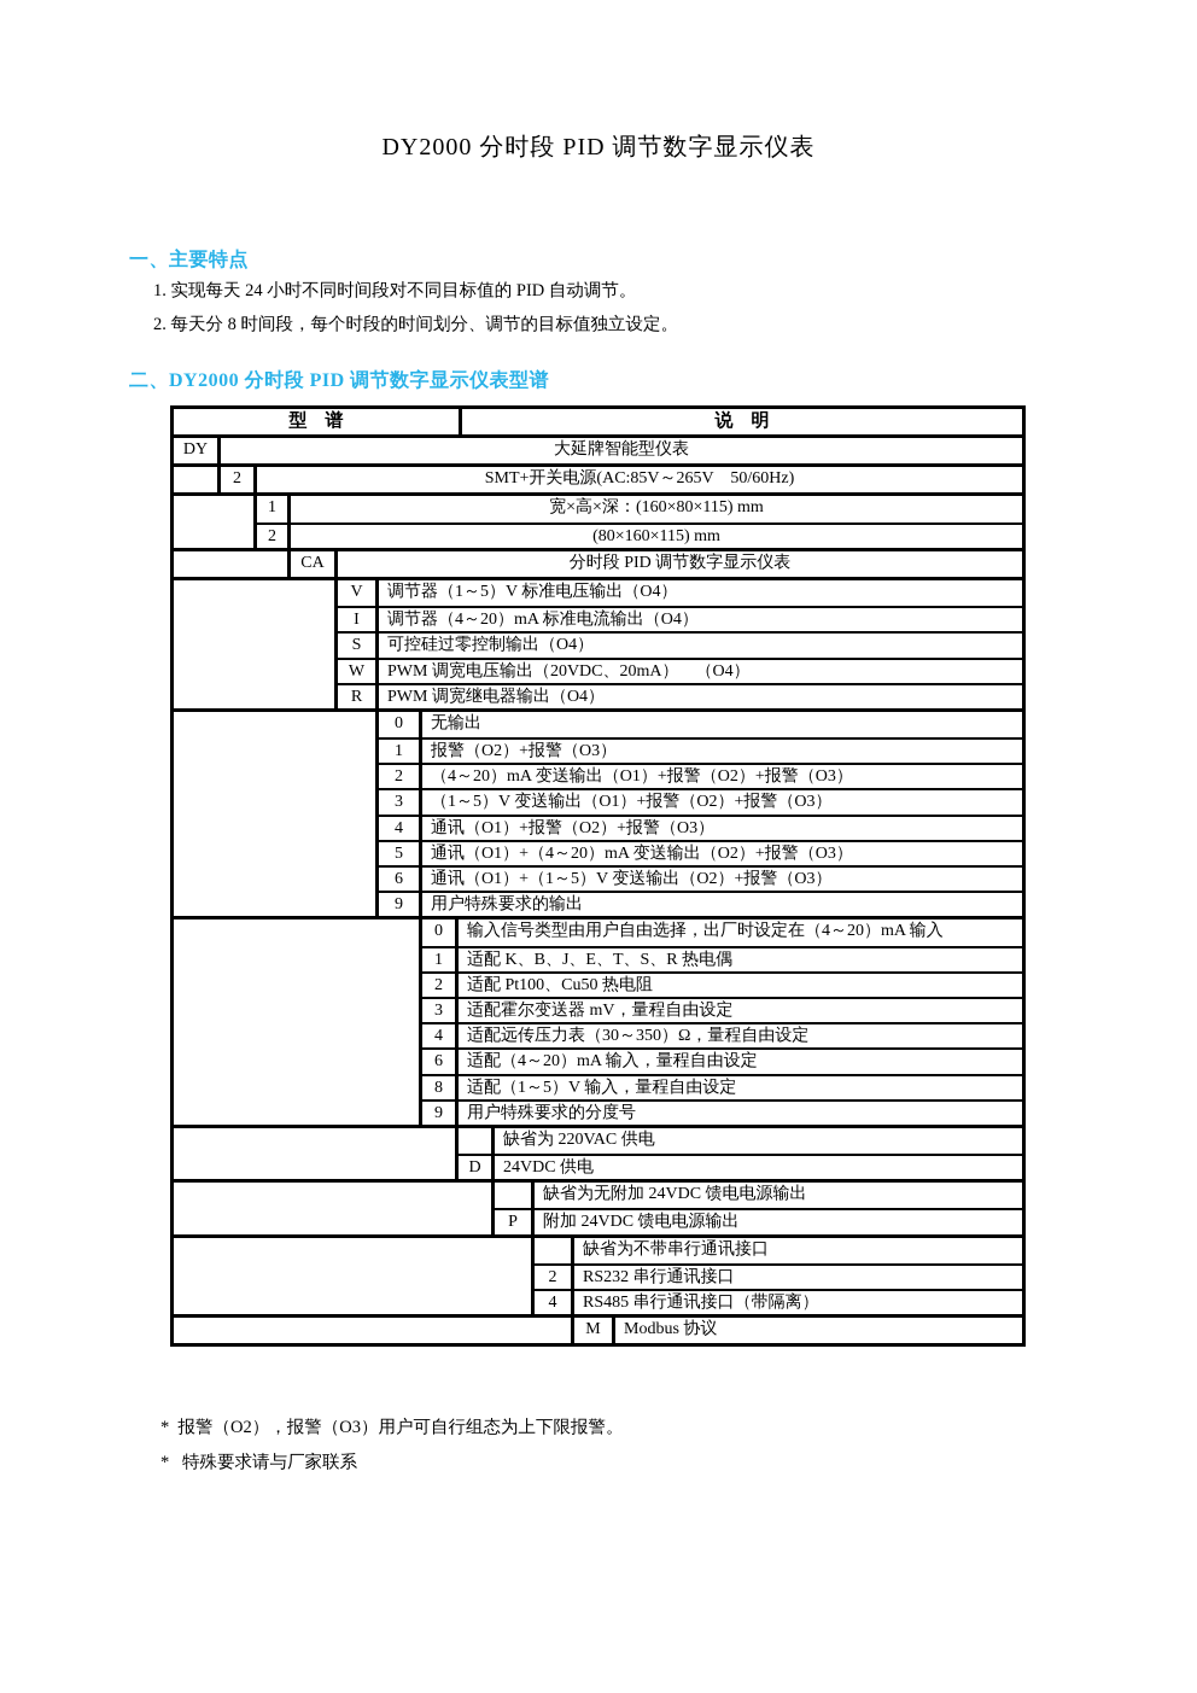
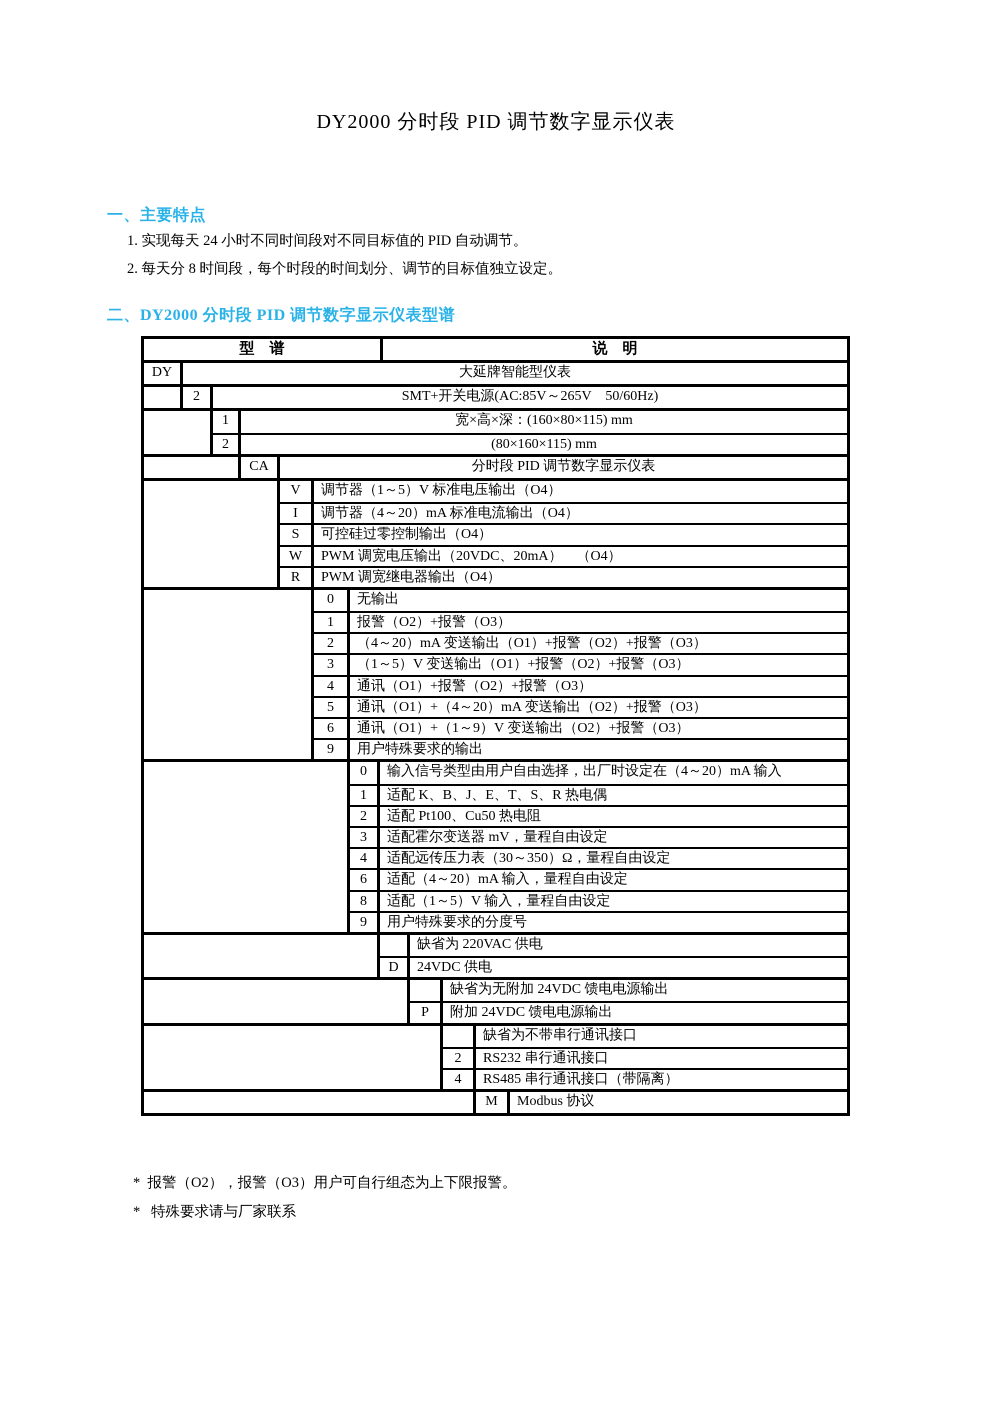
  DY2000 分时段 PID 调节数字显示仪表
  一、主要特点
  1. 实现每天 24 小时不同时间段对不同目标值的 PID 自动调节。
  2. 每天分 8 时间段，每个时段的时间划分、调节的目标值独立设定。
  二、DY2000 分时段 PID 调节数字显示仪表型谱
  型 谱
  说 明
  DY
  大延牌智能型仪表
  2
  SMT+开关电源(AC:85V～265V 50/60Hz)
  1
  宽×高×深：(160×80×115) mm
  2
  (80×160×115) mm
  CA
  分时段 PID 调节数字显示仪表
  V
  调节器（1～5）V 标准电压输出（O4）
  I
  调节器（4～20）mA 标准电流输出（O4）
  S
  可控硅过零控制输出（O4）
  W
  PWM 调宽电压输出（20VDC、20mA） （O4）
  R
  PWM 调宽继电器输出（O4）
  0
  无输出
  1
  报警（O2）+报警（O3）
  2
  （4～20）mA 变送输出（O1）+报警（O2）+报警（O3）
  3
  （1～5）V 变送输出（O1）+报警（O2）+报警（O3）
  4
  通讯（O1）+报警（O2）+报警（O3）
  5
  通讯（O1）+（4～20）mA 变送输出（O2）+报警（O3）
  6
- 通讯（O1）+（1～5）V 变送输出（O2）+报警（O3）
+ 通讯（O1）+（1～9）V 变送输出（O2）+报警（O3）
  9
  用户特殊要求的输出
  0
  输入信号类型由用户自由选择，出厂时设定在（4～20）mA 输入
  1
  适配 K、B、J、E、T、S、R 热电偶
  2
  适配 Pt100、Cu50 热电阻
  3
  适配霍尔变送器 mV，量程自由设定
  4
  适配远传压力表（30～350）Ω，量程自由设定
  6
  适配（4～20）mA 输入，量程自由设定
  8
  适配（1～5）V 输入，量程自由设定
  9
  用户特殊要求的分度号
  缺省为 220VAC 供电
  D
  24VDC 供电
  缺省为无附加 24VDC 馈电电源输出
  P
  附加 24VDC 馈电电源输出
  缺省为不带串行通讯接口
  2
  RS232 串行通讯接口
  4
  RS485 串行通讯接口（带隔离）
  M
  Modbus 协议
  * 报警（O2），报警（O3）用户可自行组态为上下限报警。
  * 特殊要求请与厂家联系
